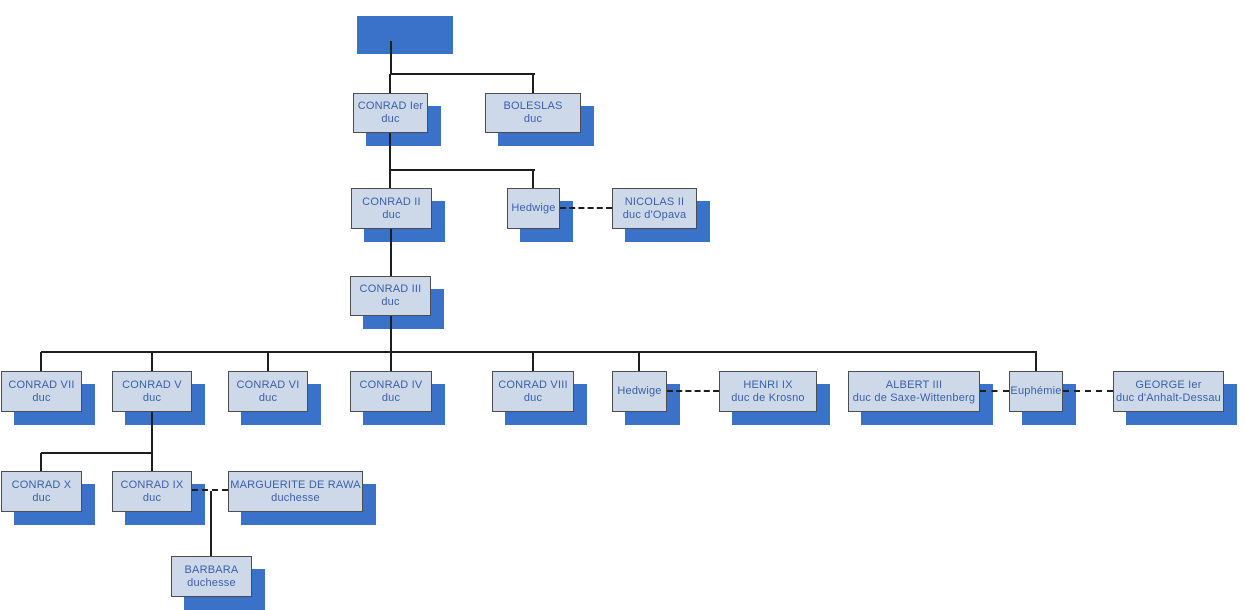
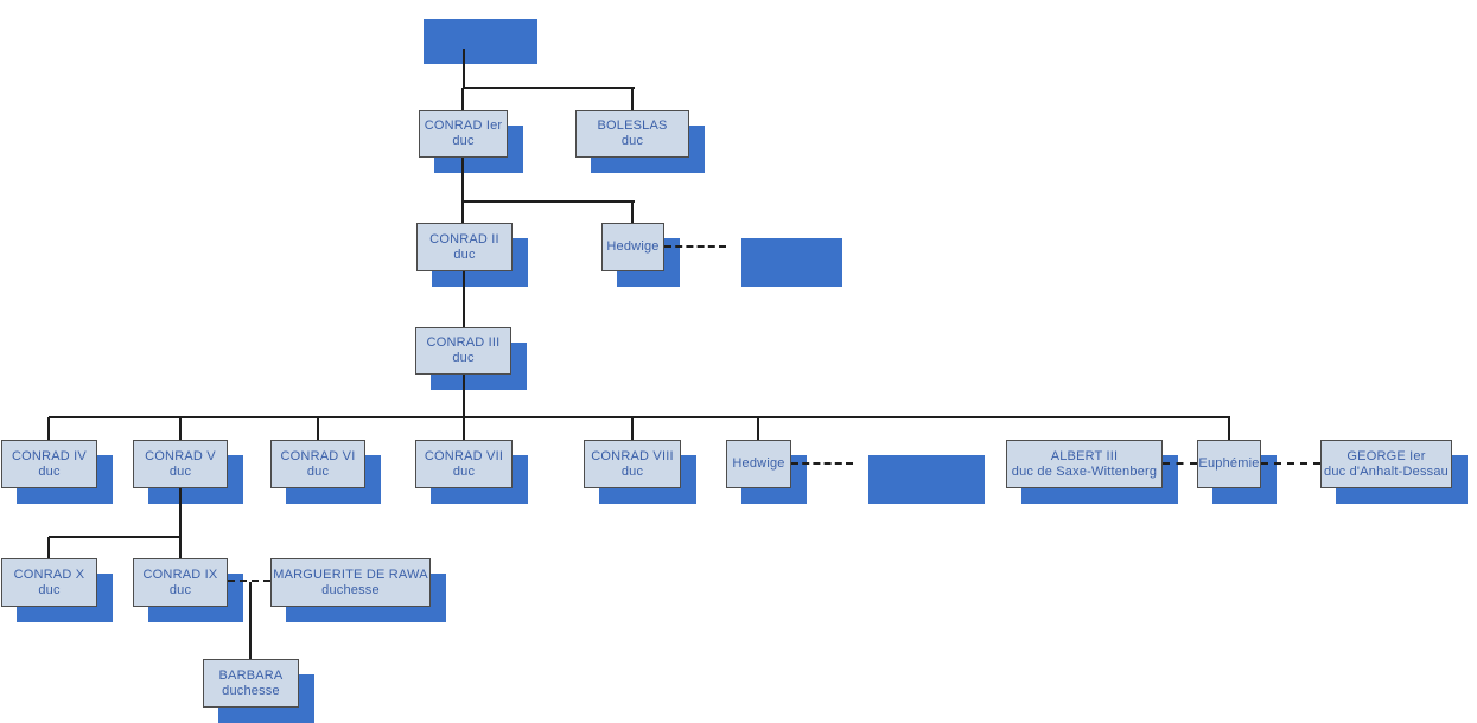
  CONRAD Ier
  duc
  BOLESLAS
  duc
  CONRAD II
  duc
  Hedwige
- NICOLAS II
- duc d'Opava
  CONRAD III
  duc
- CONRAD VII
+ CONRAD IV
  duc
  CONRAD V
  duc
  CONRAD VI
  duc
- CONRAD IV
+ CONRAD VII
  duc
  CONRAD VIII
  duc
  Hedwige
- HENRI IX
- duc de Krosno
  ALBERT III
  duc de Saxe-Wittenberg
  Euphémie
  GEORGE Ier
  duc d'Anhalt-Dessau
  CONRAD X
  duc
  CONRAD IX
  duc
  MARGUERITE DE RAWA
  duchesse
  BARBARA
  duchesse
